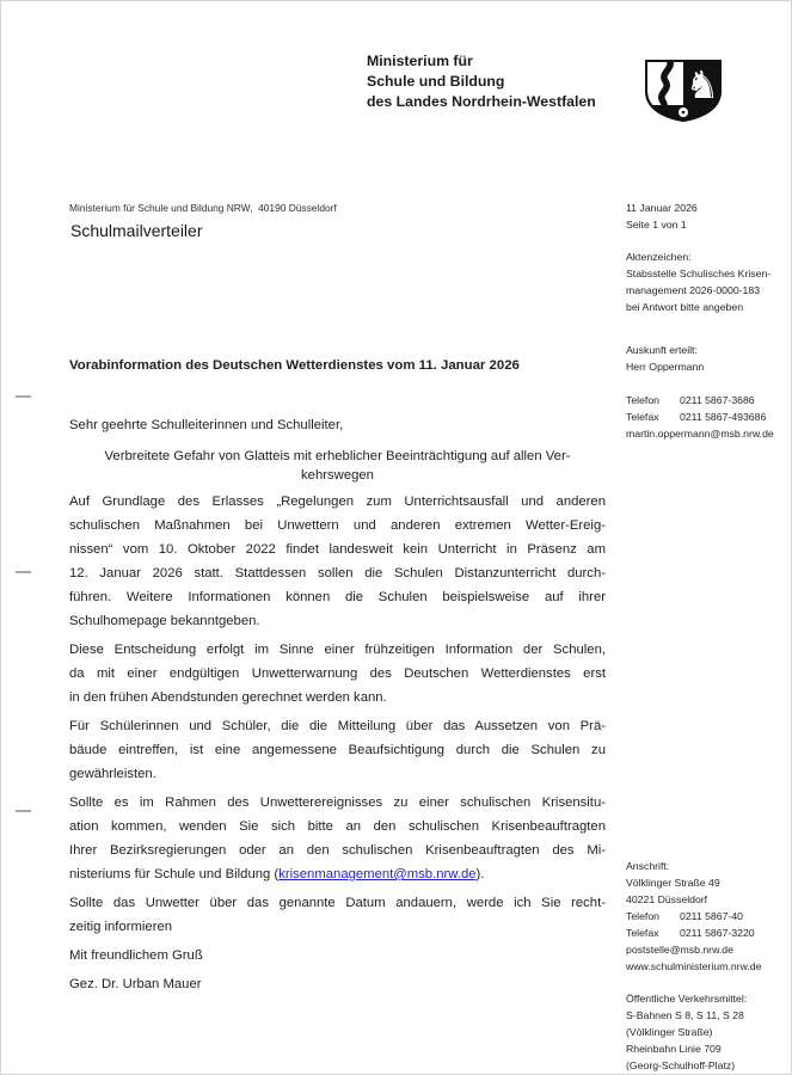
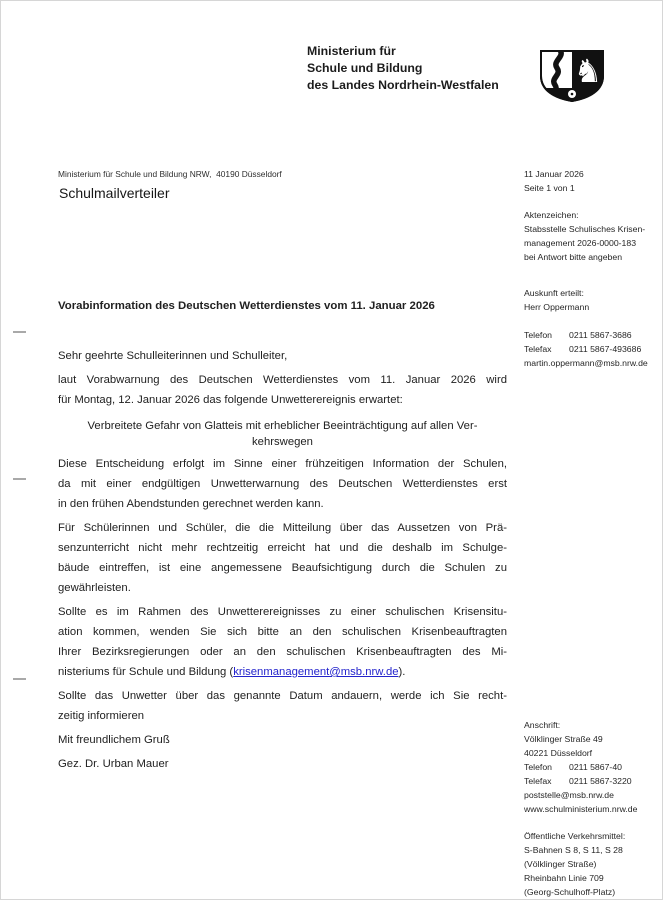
  Ministerium für
  Schule und Bildung
  des Landes Nordrhein-Westfalen
  ♞
  Ministerium für Schule und Bildung NRW, 40190 Düsseldorf
  Schulmailverteiler
  11 Januar 2026
  Seite 1 von 1
  Aktenzeichen:
  Stabsstelle Schulisches Krisen-
  management 2026-0000-183
  bei Antwort bitte angeben
  Auskunft erteilt:
  Herr Oppermann
  Telefon 0211 5867-3686
  Telefax 0211 5867-493686
  martin.oppermann@msb.nrw.de
  Vorabinformation des Deutschen Wetterdienstes vom 11. Januar 2026
  Sehr geehrte Schulleiterinnen und Schulleiter,
+ laut Vorabwarnung des Deutschen Wetterdienstes vom 11. Januar 2026 wird
+ für Montag, 12. Januar 2026 das folgende Unwetterereignis erwartet:
  Verbreitete Gefahr von Glatteis mit erheblicher Beeinträchtigung auf allen Ver-
  kehrswegen
- Auf Grundlage des Erlasses „Regelungen zum Unterrichtsausfall und anderen
- schulischen Maßnahmen bei Unwettern und anderen extremen Wetter-Ereig-
- nissen“ vom 10. Oktober 2022 findet landesweit kein Unterricht in Präsenz am
- 12. Januar 2026 statt. Stattdessen sollen die Schulen Distanzunterricht durch-
- führen. Weitere Informationen können die Schulen beispielsweise auf ihrer
- Schulhomepage bekanntgeben.
  Diese Entscheidung erfolgt im Sinne einer frühzeitigen Information der Schulen,
  da mit einer endgültigen Unwetterwarnung des Deutschen Wetterdienstes erst
  in den frühen Abendstunden gerechnet werden kann.
  Für Schülerinnen und Schüler, die die Mitteilung über das Aussetzen von Prä-
+ senzunterricht nicht mehr rechtzeitig erreicht hat und die deshalb im Schulge-
  bäude eintreffen, ist eine angemessene Beaufsichtigung durch die Schulen zu
  gewährleisten.
  Sollte es im Rahmen des Unwetterereignisses zu einer schulischen Krisensitu-
  ation kommen, wenden Sie sich bitte an den schulischen Krisenbeauftragten
  Ihrer Bezirksregierungen oder an den schulischen Krisenbeauftragten des Mi-
  nisteriums für Schule und Bildung (krisenmanagement@msb.nrw.de).
  Sollte das Unwetter über das genannte Datum andauern, werde ich Sie recht-
  zeitig informieren
  Mit freundlichem Gruß
  Gez. Dr. Urban Mauer
  Anschrift:
  Völklinger Straße 49
  40221 Düsseldorf
  Telefon 0211 5867-40
  Telefax 0211 5867-3220
  poststelle@msb.nrw.de
  www.schulministerium.nrw.de
  Öffentliche Verkehrsmittel:
  S-Bahnen S 8, S 11, S 28
  (Völklinger Straße)
  Rheinbahn Linie 709
  (Georg-Schulhoff-Platz)
